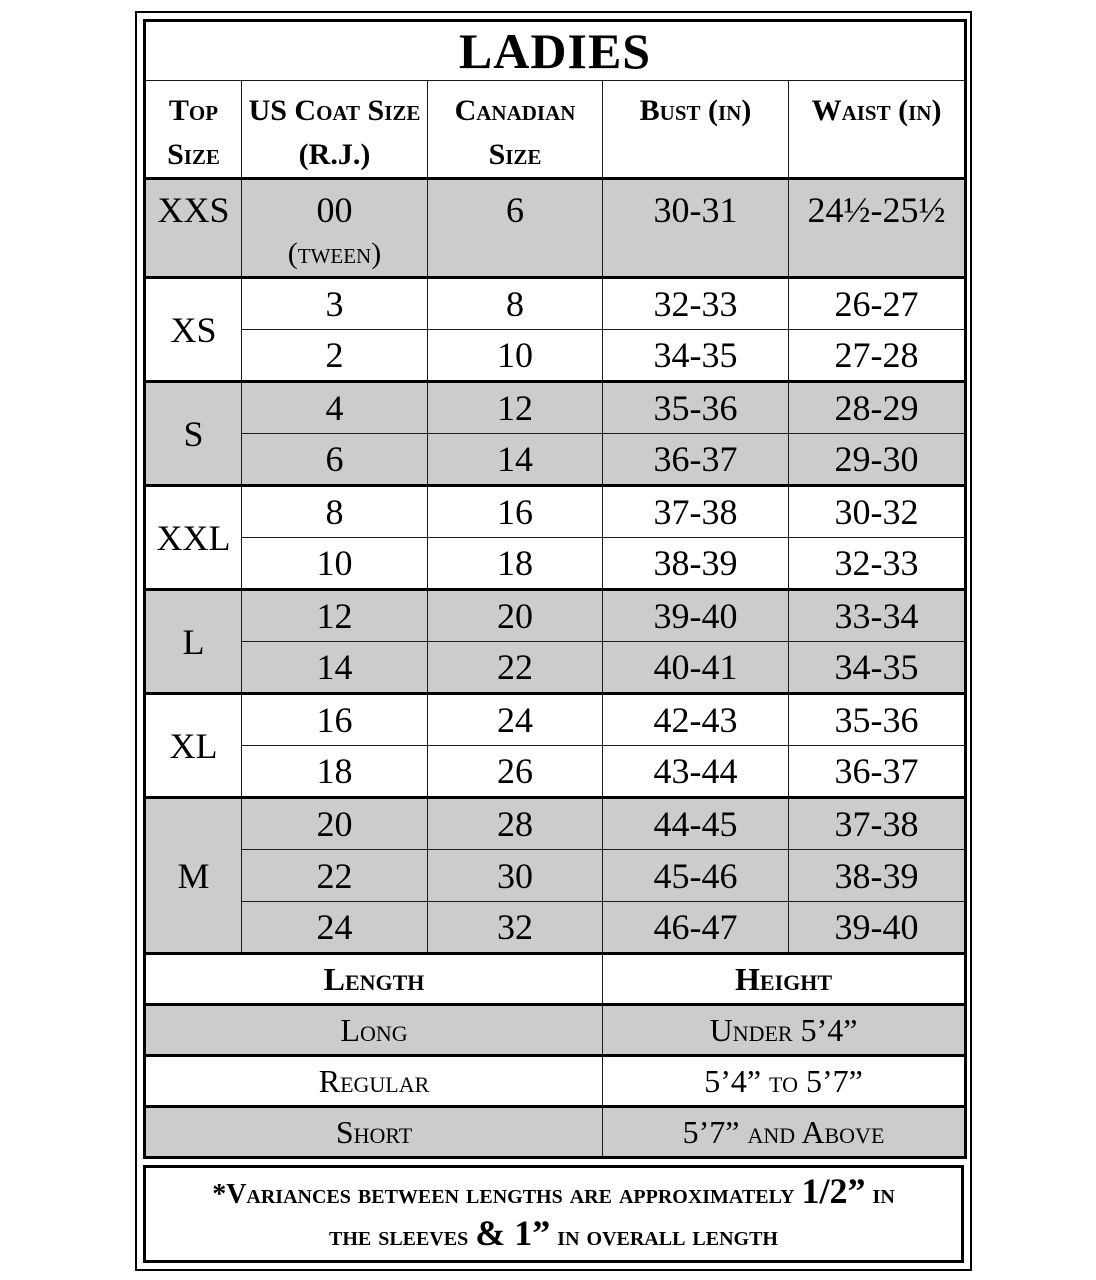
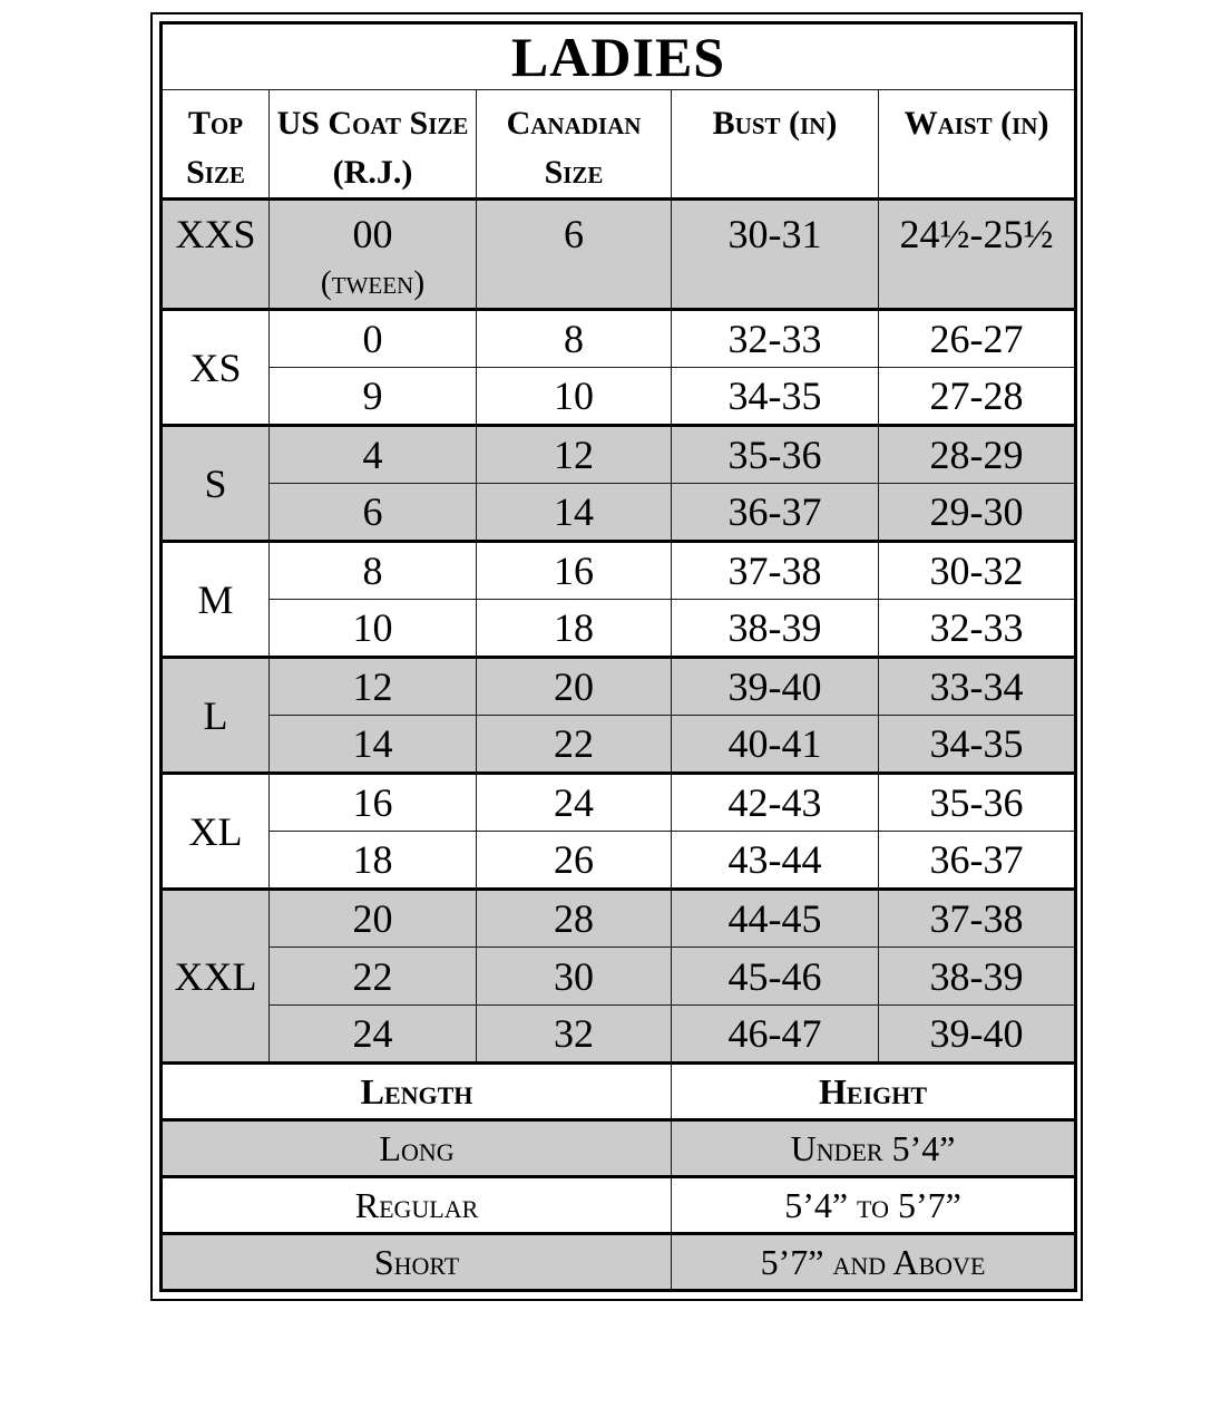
  LADIES
  Top Size	US Coat Size (R.J.)	Canadian Size	Bust (in)	Waist (in)
  XXS	00 (tween)	6	30-31	24½-25½
- XS	3	8	32-33	26-27
+ XS	0	8	32-33	26-27
- 2	10	34-35	27-28
+ 9	10	34-35	27-28
  S	4	12	35-36	28-29
  6	14	36-37	29-30
- XXL	8	16	37-38	30-32
+ M	8	16	37-38	30-32
  10	18	38-39	32-33
  L	12	20	39-40	33-34
  14	22	40-41	34-35
  XL	16	24	42-43	35-36
  18	26	43-44	36-37
- M	20	28	44-45	37-38
+ XXL	20	28	44-45	37-38
  22	30	45-46	38-39
  24	32	46-47	39-40
  Length	Height
  Long	Under 5’4”
  Regular	5’4” to 5’7”
  Short	5’7” and Above
- *Variances between lengths are approximately 1/2” in
- the sleeves & 1” in overall length
